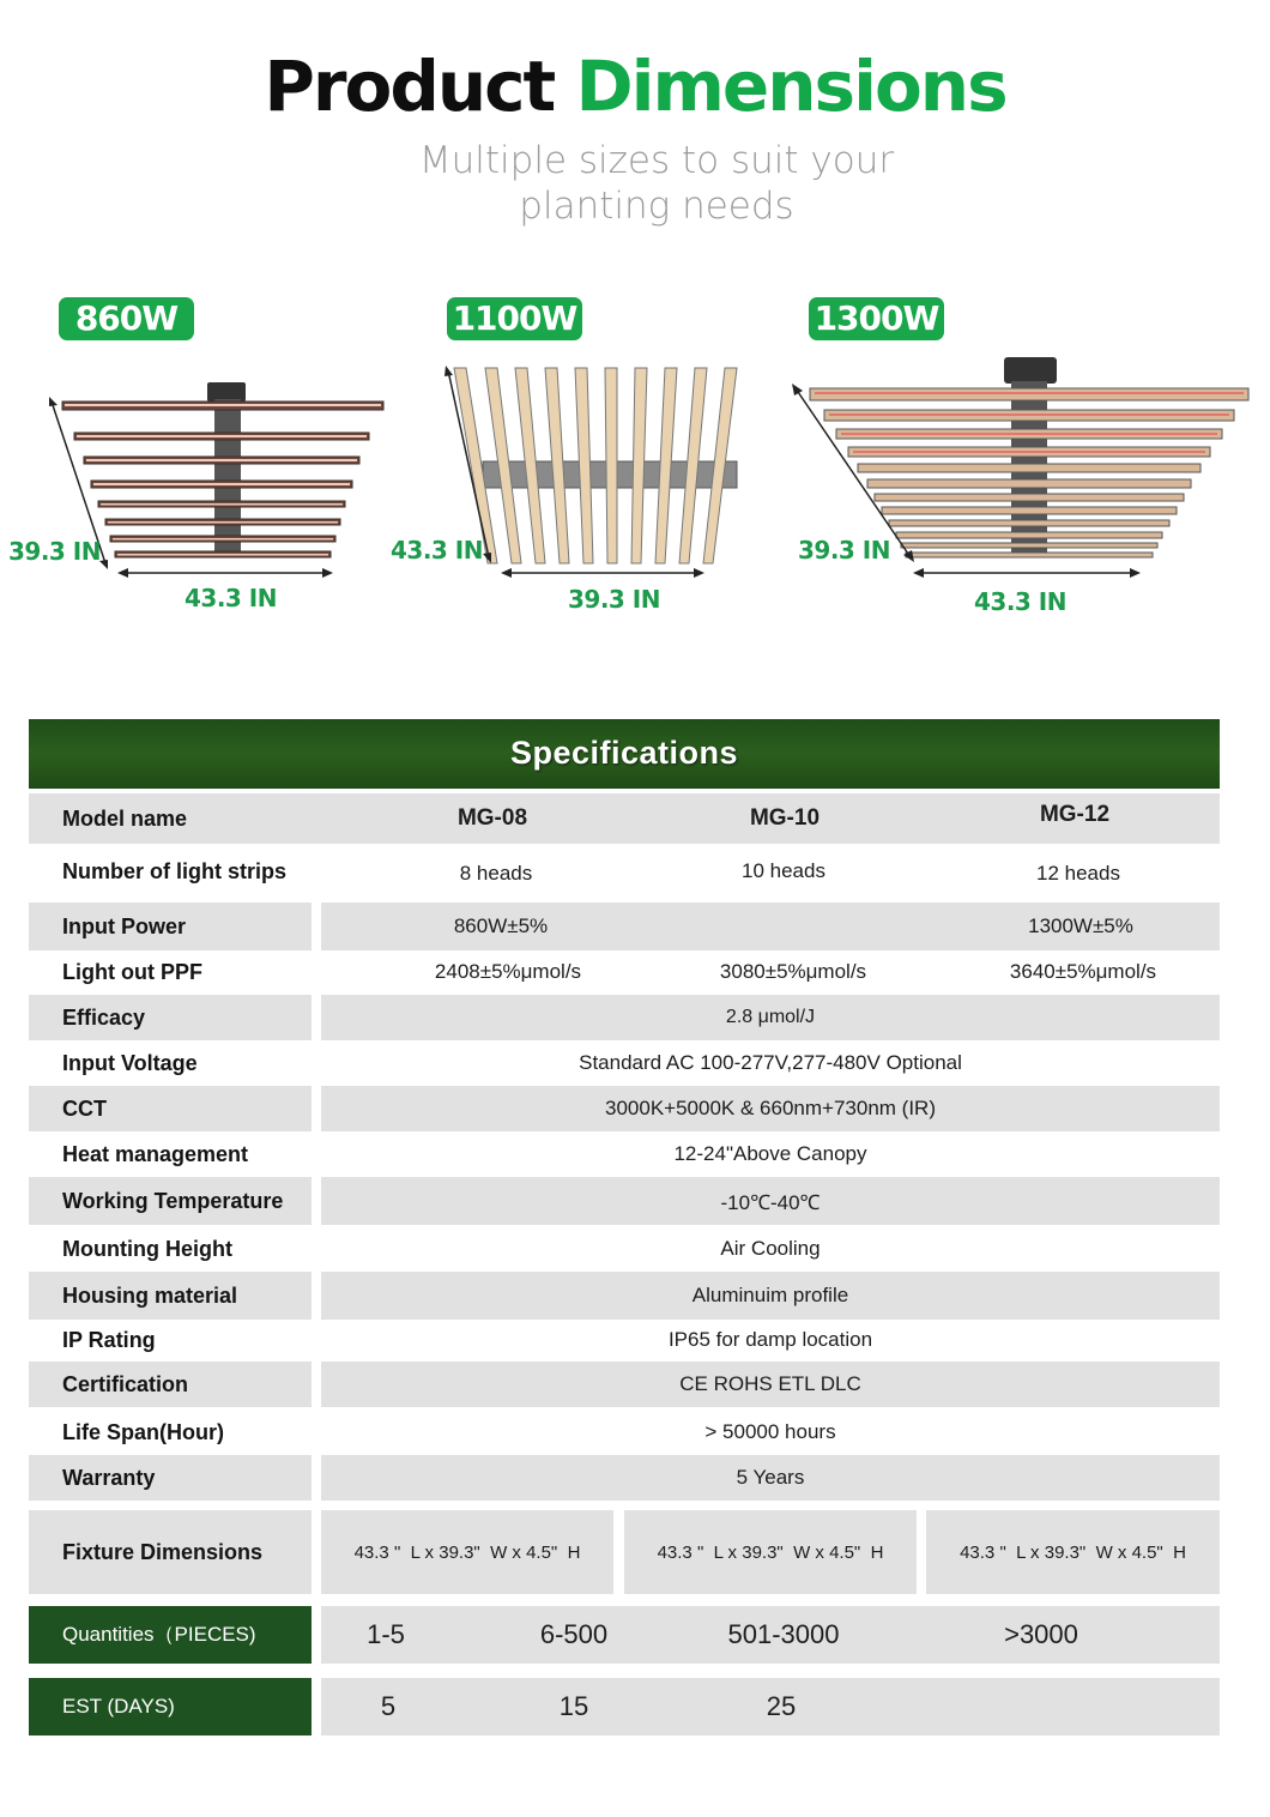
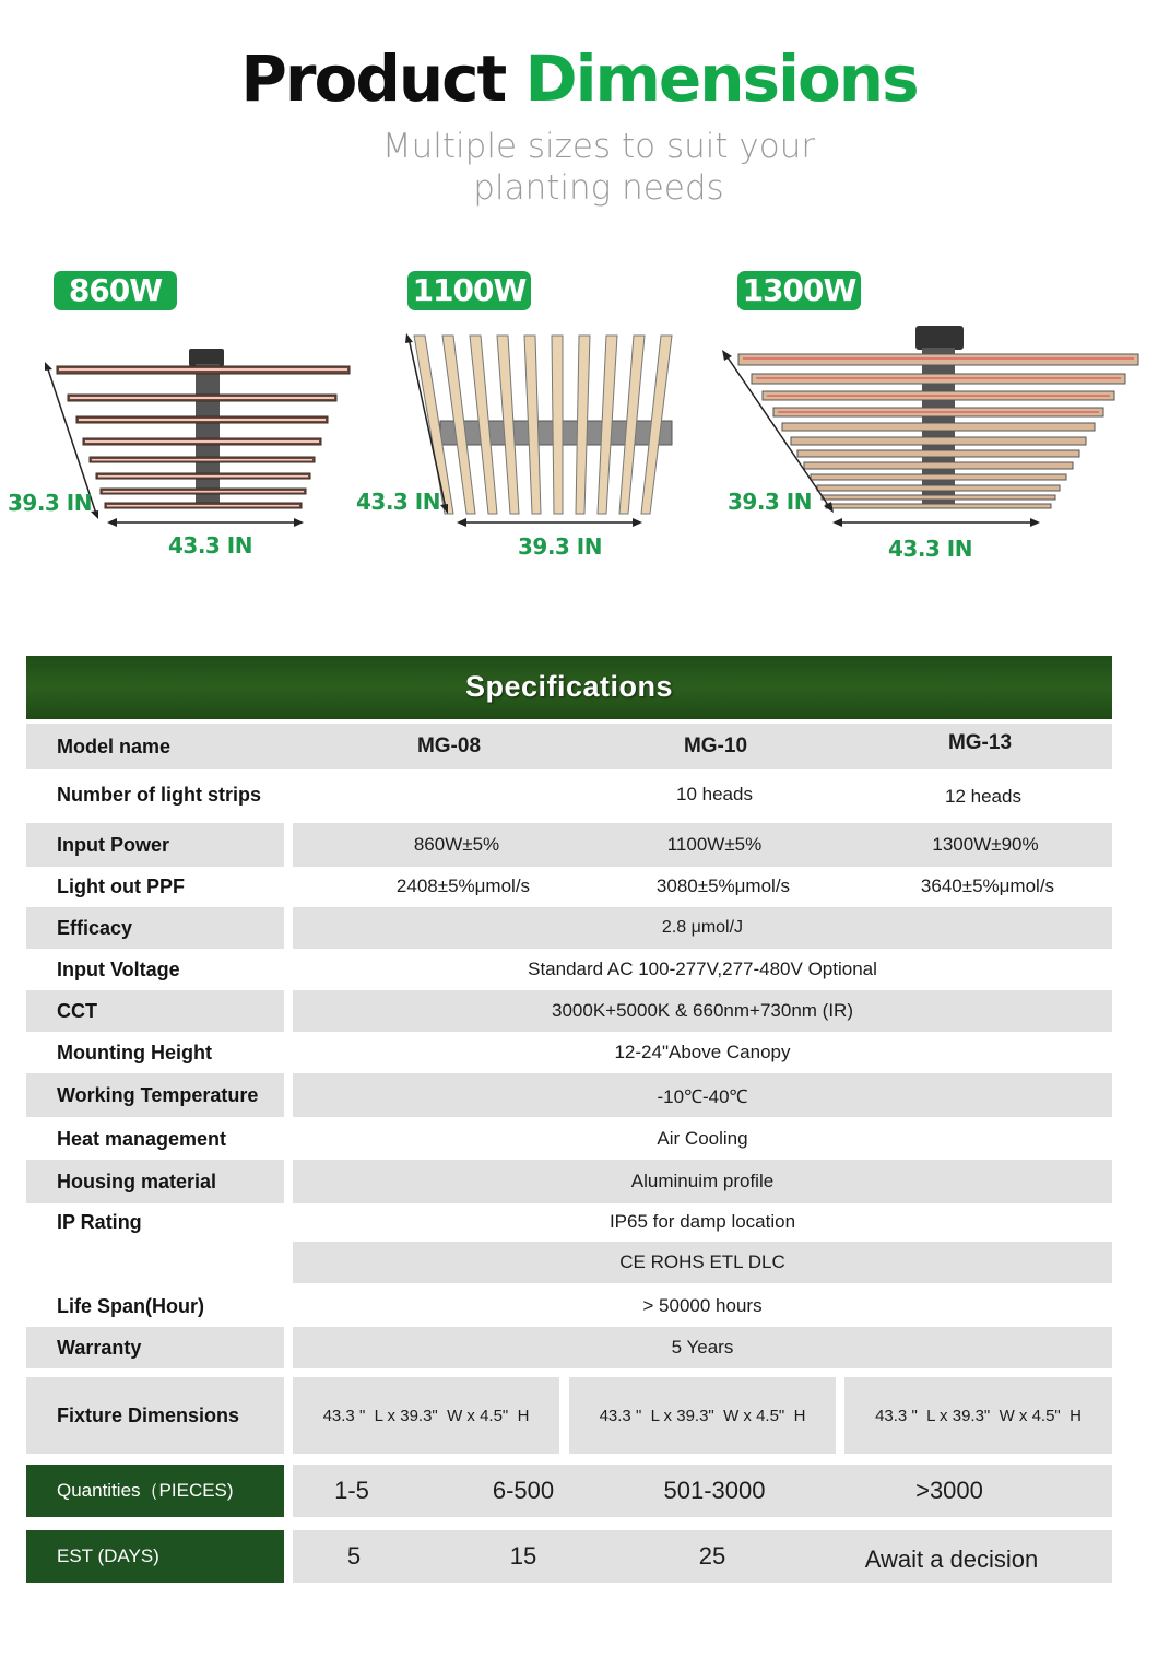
  Product Dimensions
  Multiple sizes to suit your
  planting needs
  860W
  39.3 IN
  43.3 IN
  1100W
  43.3 IN
  39.3 IN
  1300W
  39.3 IN
  43.3 IN
  Specifications
  Model name
  MG-08
  MG-10
- MG-12
+ MG-13
  Number of light strips
- 8 heads
  10 heads
  12 heads
  Input Power
  860W±5%
+ 1100W±5%
- 1300W±5%
+ 1300W±90%
  Light out PPF
  2408±5%μmol/s
  3080±5%μmol/s
  3640±5%μmol/s
  Efficacy
  2.8 μmol/J
  Input Voltage
  Standard AC 100-277V,277-480V Optional
  CCT
  3000K+5000K & 660nm+730nm (IR)
- Heat management
+ Mounting Height
  12-24"Above Canopy
  Working Temperature
  -10℃-40℃
- Mounting Height
+ Heat management
  Air Cooling
  Housing material
  Aluminuim profile
  IP Rating
  IP65 for damp location
- Certification
  CE ROHS ETL DLC
  Life Span(Hour)
  > 50000 hours
  Warranty
  5 Years
  Fixture Dimensions
  43.3 " L x 39.3" W x 4.5" H
  43.3 " L x 39.3" W x 4.5" H
  43.3 " L x 39.3" W x 4.5" H
  Quantities（PIECES)
  1-5
  6-500
  501-3000
  >3000
  EST (DAYS)
  5
  15
  25
+ Await a decision
